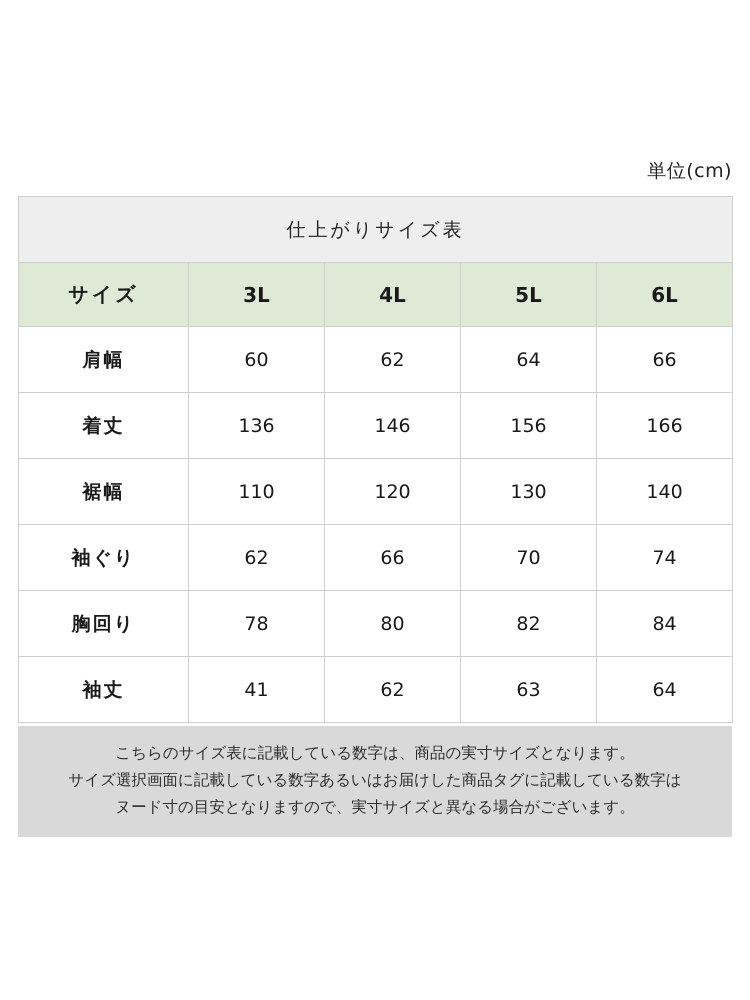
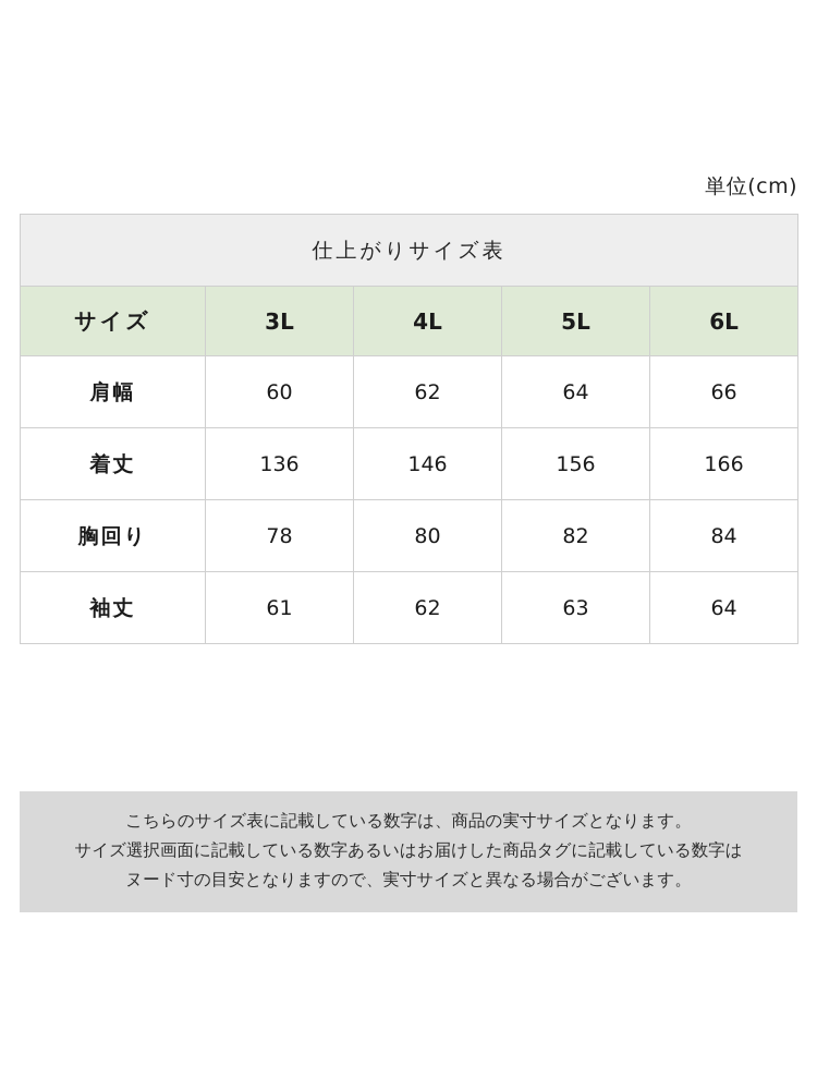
  単位(cm)
  仕上がりサイズ表
  サイズ	3L	4L	5L	6L
  肩幅	60	62	64	66
  着丈	136	146	156	166
- 裾幅	110	120	130	140
- 袖ぐり	62	66	70	74
  胸回り	78	80	82	84
- 袖丈	41	62	63	64
+ 袖丈	61	62	63	64
  こちらのサイズ表に記載している数字は、商品の実寸サイズとなります。
  サイズ選択画面に記載している数字あるいはお届けした商品タグに記載している数字は
  ヌード寸の目安となりますので、実寸サイズと異なる場合がございます。
